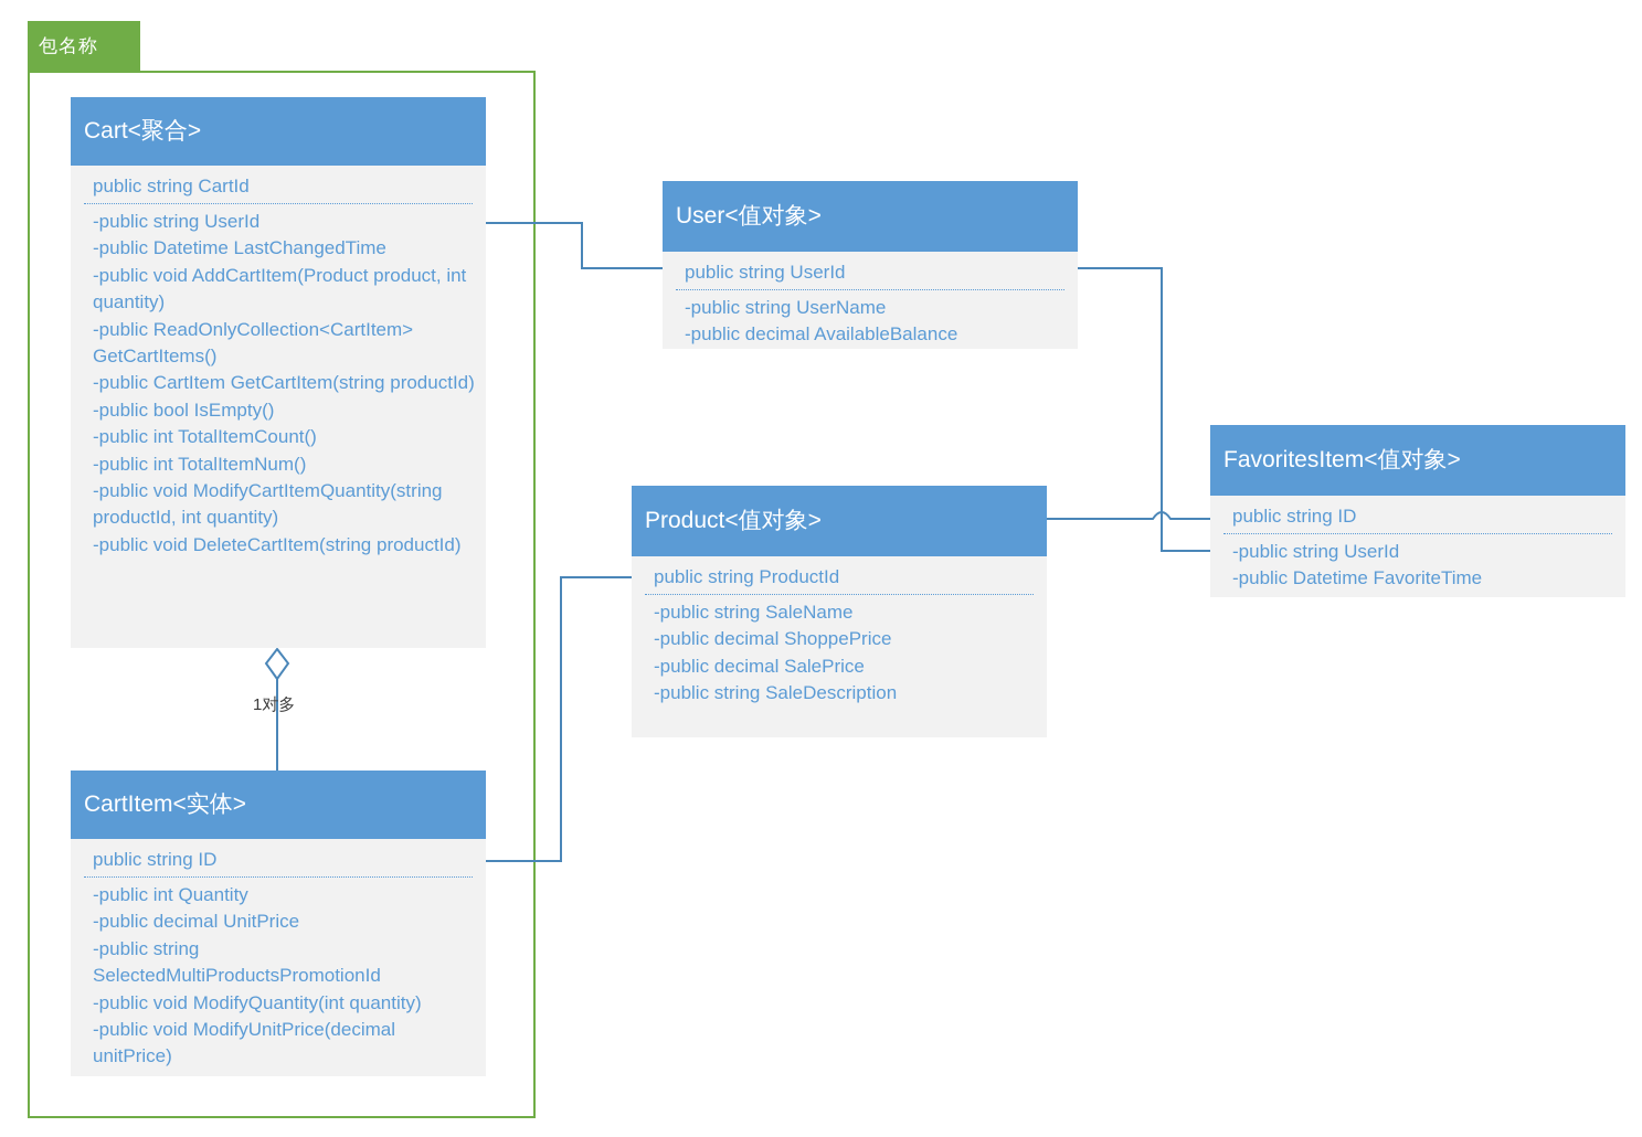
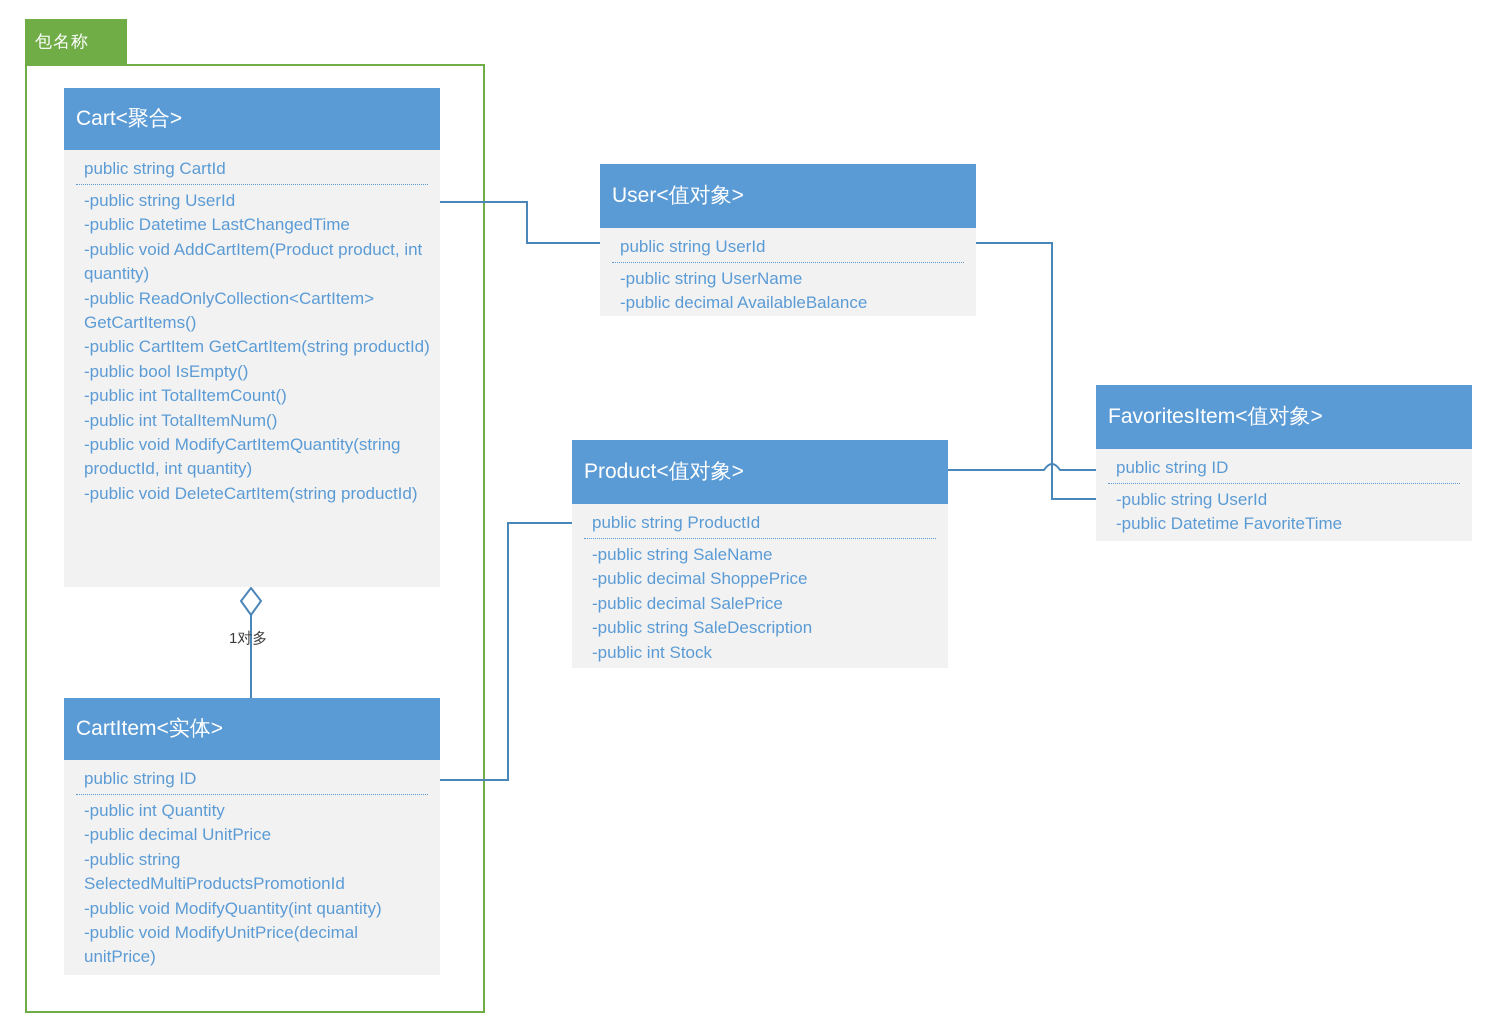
  包名称
  1对多
  Cart<聚合>
  public string CartId
  -public string UserId
  -public Datetime LastChangedTime
  -public void AddCartItem(Product product, int quantity)
  -public ReadOnlyCollection<CartItem> GetCartItems()
  -public CartItem GetCartItem(string productId)
  -public bool IsEmpty()
  -public int TotalItemCount()
  -public int TotalItemNum()
  -public void ModifyCartItemQuantity(string productId, int quantity)
  -public void DeleteCartItem(string productId)
  User<值对象>
  public string UserId
  -public string UserName
  -public decimal AvailableBalance
  FavoritesItem<值对象>
  public string ID
  -public string UserId
  -public Datetime FavoriteTime
  Product<值对象>
  public string ProductId
  -public string SaleName
  -public decimal ShoppePrice
  -public decimal SalePrice
  -public string SaleDescription
+ -public int Stock
  CartItem<实体>
  public string ID
  -public int Quantity
  -public decimal UnitPrice
  -public string SelectedMultiProductsPromotionId
  -public void ModifyQuantity(int quantity)
  -public void ModifyUnitPrice(decimal unitPrice)
